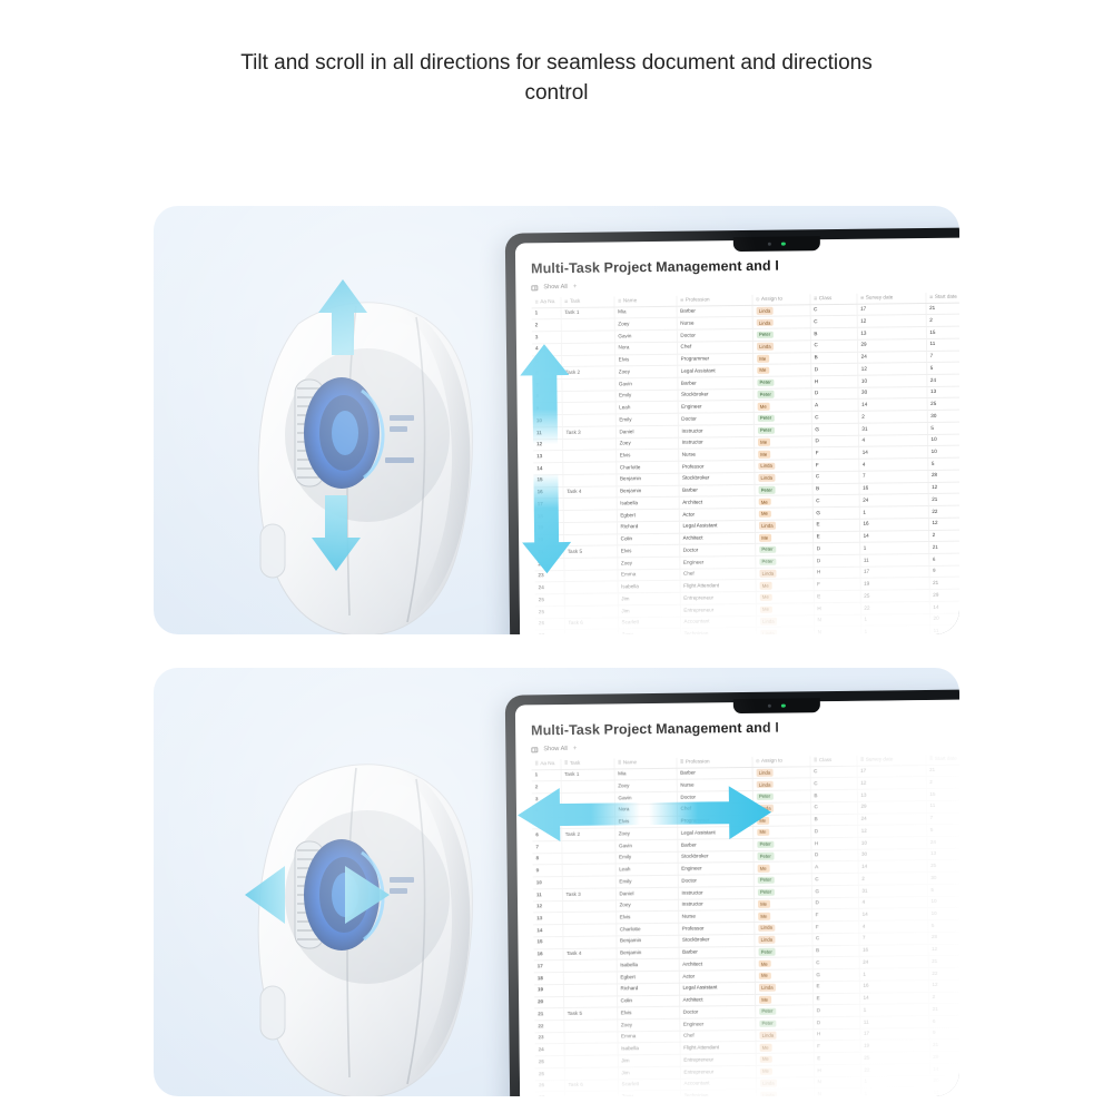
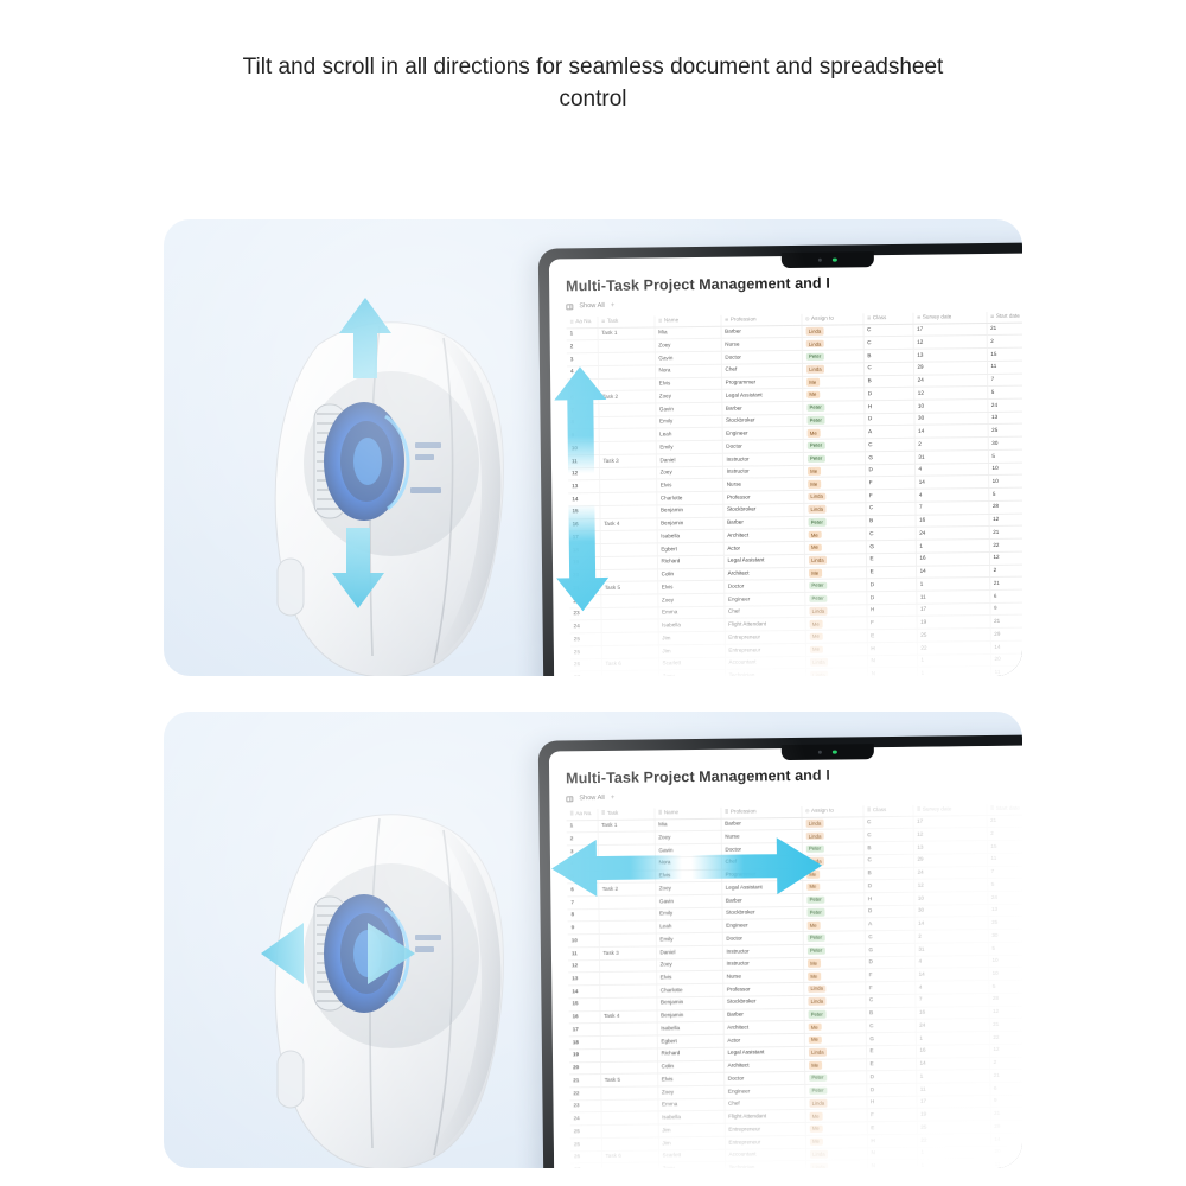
- Tilt and scroll in all directions for seamless document and directions control
+ Tilt and scroll in all directions for seamless document and spreadsheet control
